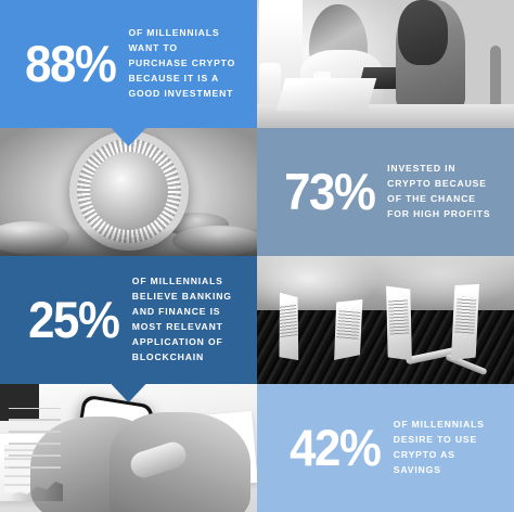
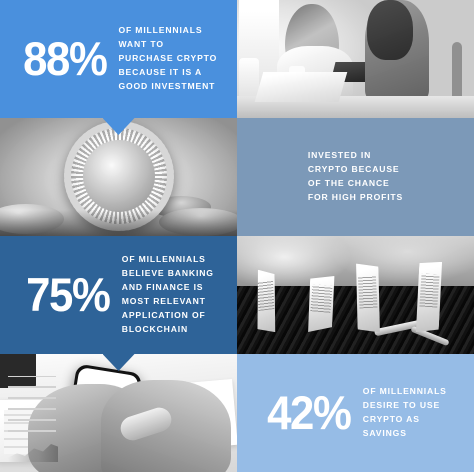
  88%
  OF MILLENNIALS
  WANT TO
  PURCHASE CRYPTO
  BECAUSE IT IS A
  GOOD INVESTMENT
- 73%
  INVESTED IN
  CRYPTO BECAUSE
  OF THE CHANCE
  FOR HIGH PROFITS
- 25%
+ 75%
  OF MILLENNIALS
  BELIEVE BANKING
  AND FINANCE IS
  MOST RELEVANT
  APPLICATION OF
  BLOCKCHAIN
  42%
  OF MILLENNIALS
  DESIRE TO USE
  CRYPTO AS
  SAVINGS
